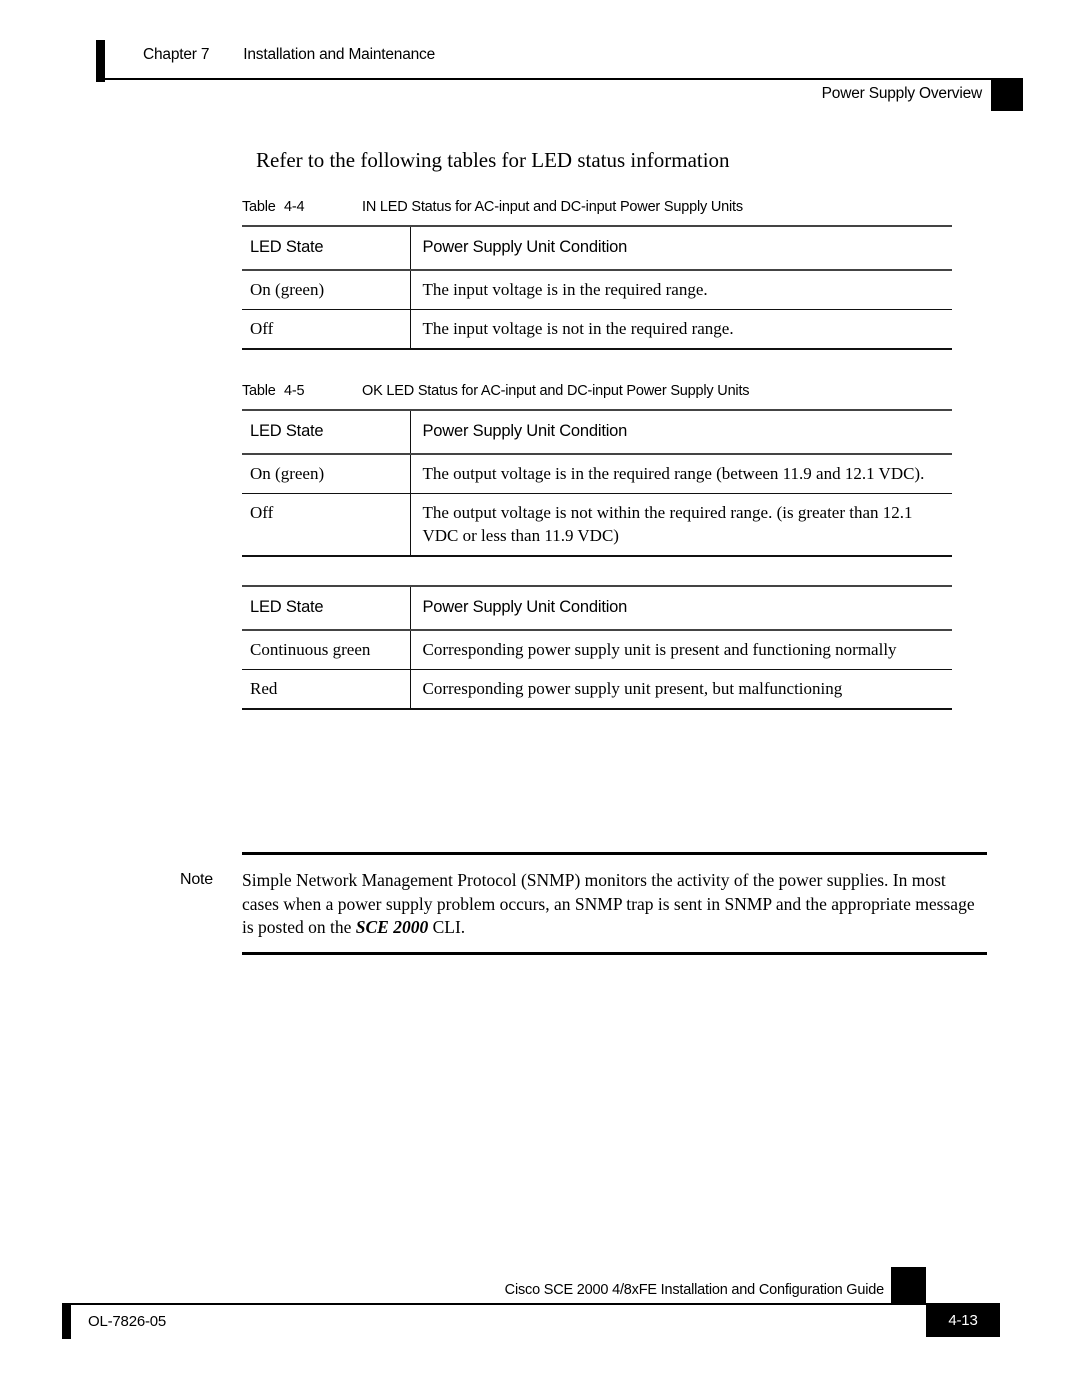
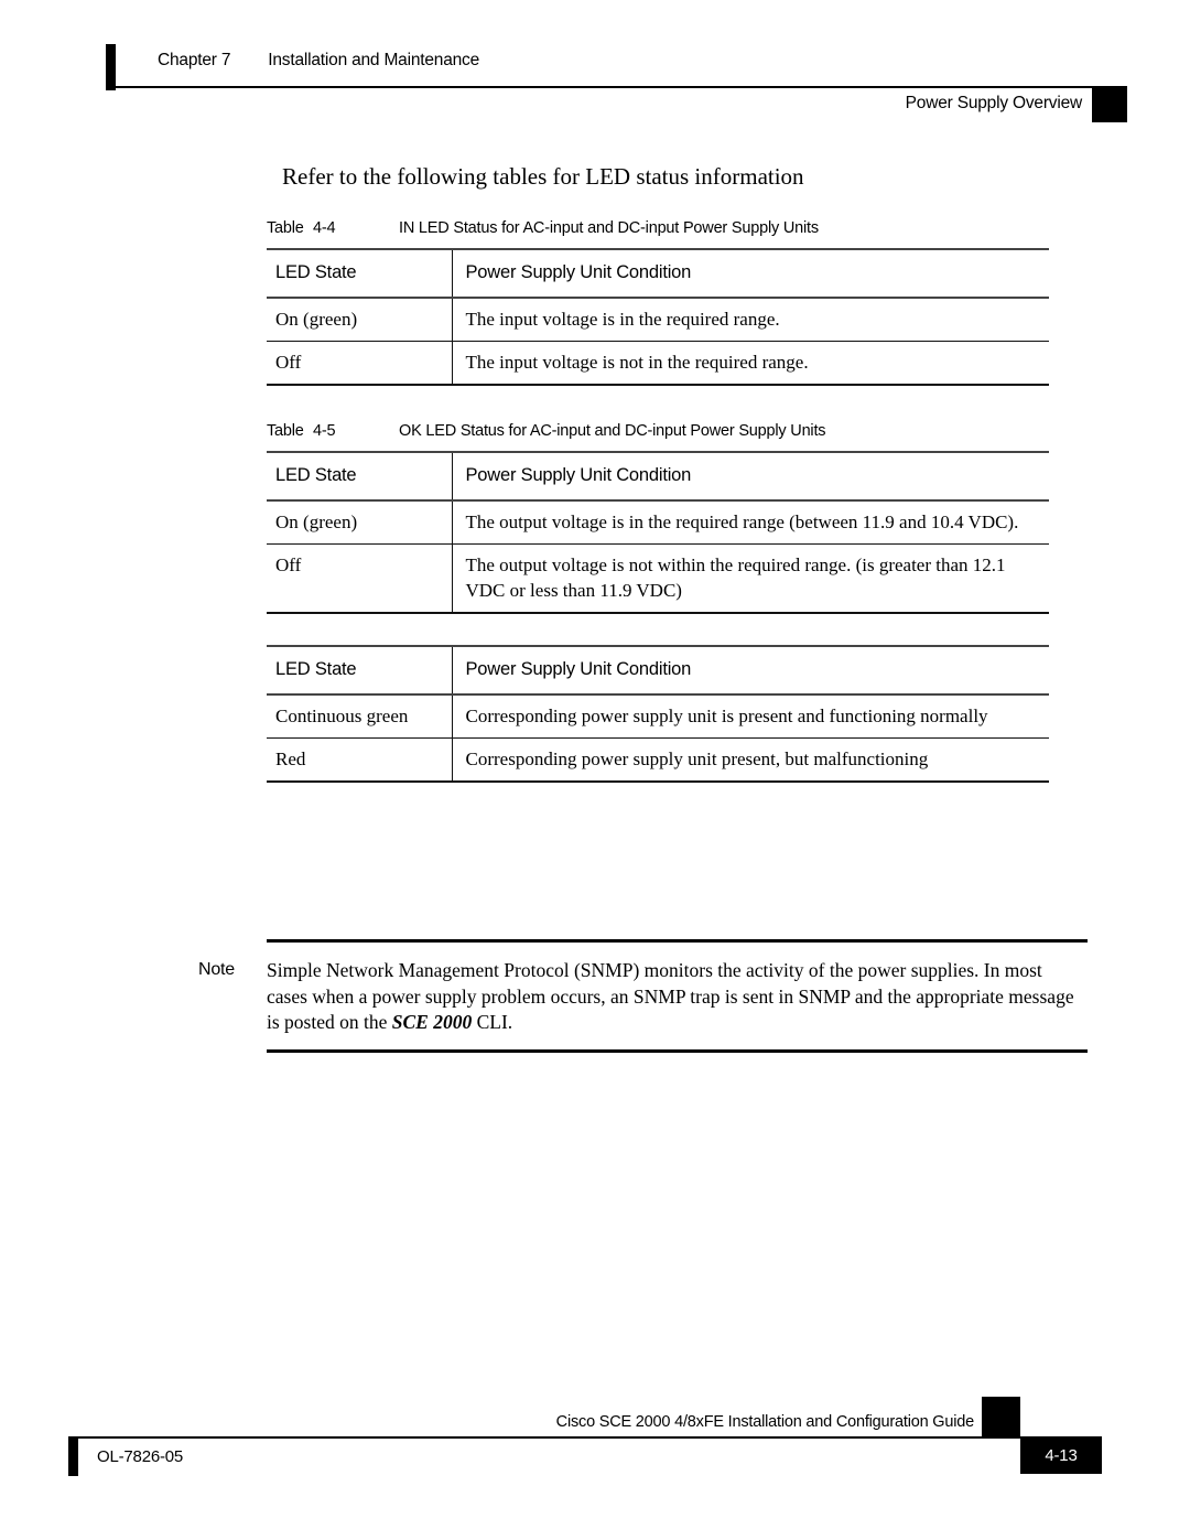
  Chapter 7 Installation and Maintenance
  Power Supply Overview
  Refer to the following tables for LED status information
  Table 4-4 IN LED Status for AC-input and DC-input Power Supply Units
  LED State	Power Supply Unit Condition
  On (green)	The input voltage is in the required range.
  Off	The input voltage is not in the required range.
  Table 4-5 OK LED Status for AC-input and DC-input Power Supply Units
  LED State	Power Supply Unit Condition
- On (green)	The output voltage is in the required range (between 11.9 and 12.1 VDC).
+ On (green)	The output voltage is in the required range (between 11.9 and 10.4 VDC).
  Off	The output voltage is not within the required range. (is greater than 12.1 VDC or less than 11.9 VDC)
  LED State	Power Supply Unit Condition
  Continuous green	Corresponding power supply unit is present and functioning normally
  Red	Corresponding power supply unit present, but malfunctioning
  Note
  Simple Network Management Protocol (SNMP) monitors the activity of the power supplies. In most cases when a power supply problem occurs, an SNMP trap is sent in SNMP and the appropriate message is posted on the SCE 2000 CLI.
  Cisco SCE 2000 4/8xFE Installation and Configuration Guide
  OL-7826-05
  4-13
